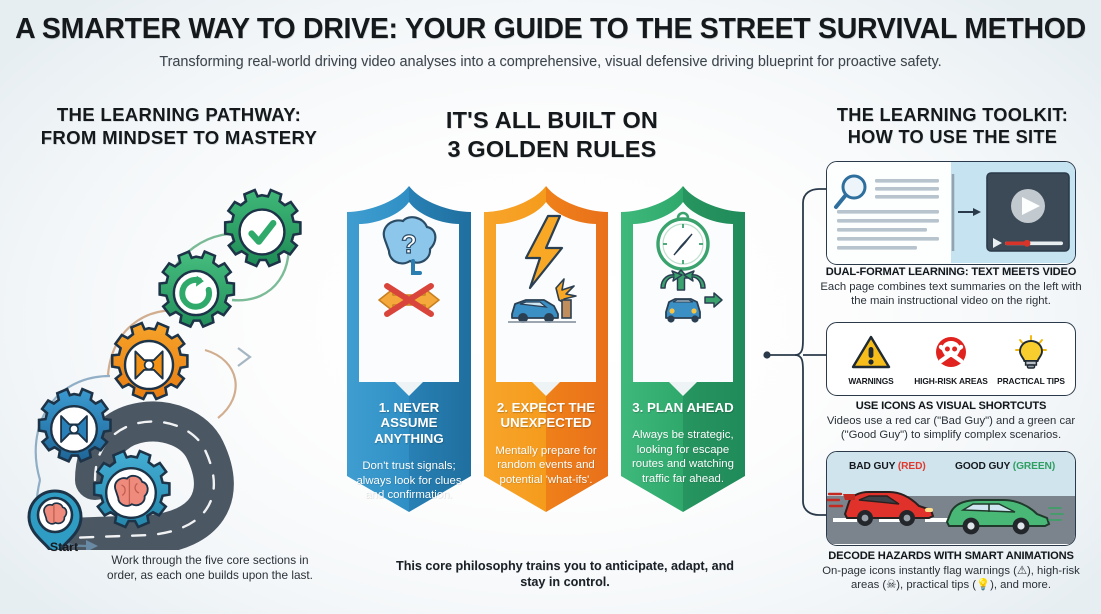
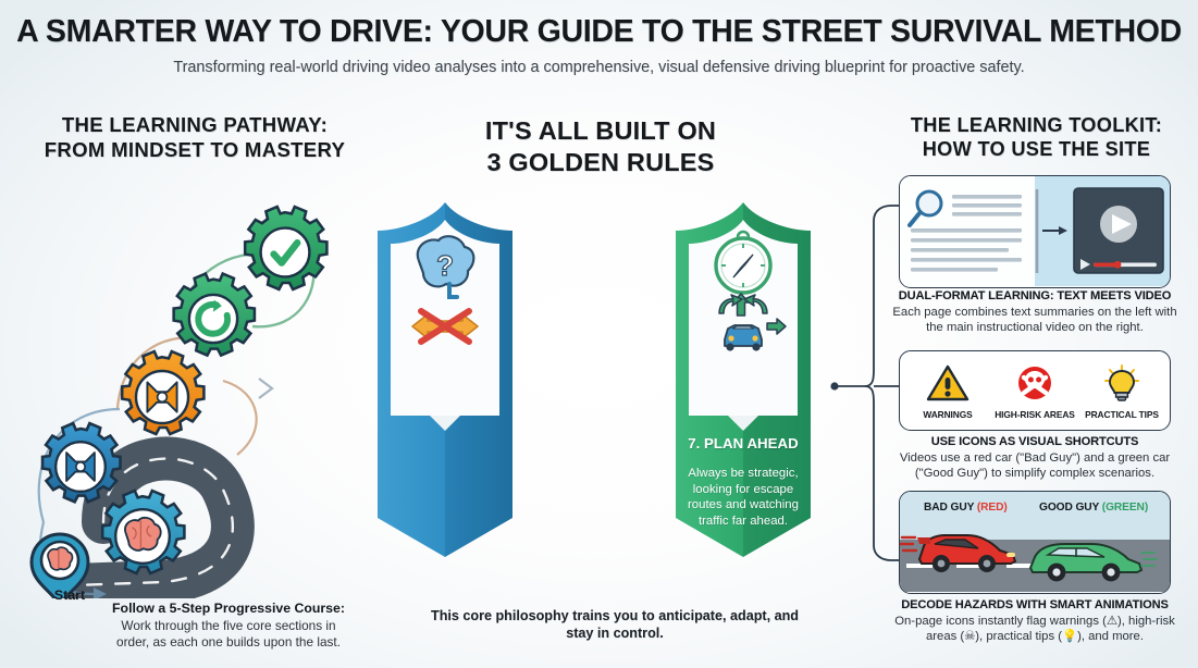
  A SMARTER WAY TO DRIVE: YOUR GUIDE TO THE STREET SURVIVAL METHOD
  Transforming real-world driving video analyses into a comprehensive, visual defensive driving blueprint for proactive safety.
  THE LEARNING PATHWAY:
  FROM MINDSET TO MASTERY
  Start
+ Follow a 5-Step Progressive Course:
  Work through the five core sections in order, as each one builds upon the last.
  IT'S ALL BUILT ON
  3 GOLDEN RULES
  ?
- 1. NEVER ASSUME ANYTHING
- Don't trust signals; always look for clues and confirmation.
- 2. EXPECT THE UNEXPECTED
- Mentally prepare for random events and potential 'what-ifs'.
- 3. PLAN AHEAD
+ 7. PLAN AHEAD
  Always be strategic, looking for escape routes and watching traffic far ahead.
  This core philosophy trains you to anticipate, adapt, and stay in control.
  THE LEARNING TOOLKIT:
  HOW TO USE THE SITE
  DUAL-FORMAT LEARNING: TEXT MEETS VIDEO
  Each page combines text summaries on the left with the main instructional video on the right.
  WARNINGS
  HIGH-RISK AREAS
  PRACTICAL TIPS
  USE ICONS AS VISUAL SHORTCUTS
  Videos use a red car ("Bad Guy") and a green car ("Good Guy") to simplify complex scenarios.
  BAD GUY (RED)
  GOOD GUY (GREEN)
  DECODE HAZARDS WITH SMART ANIMATIONS
  On-page icons instantly flag warnings (⚠), high-risk areas (☠), practical tips (💡), and more.
